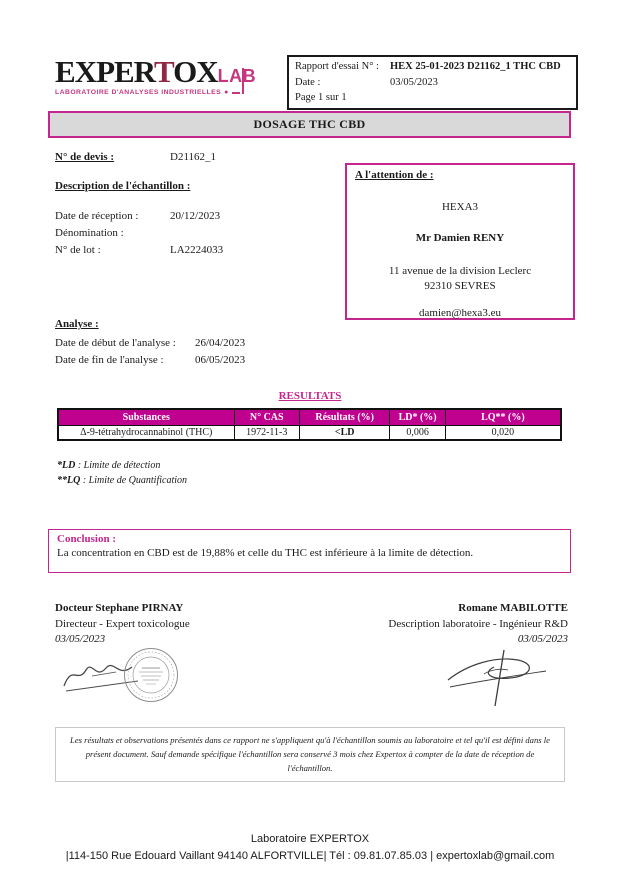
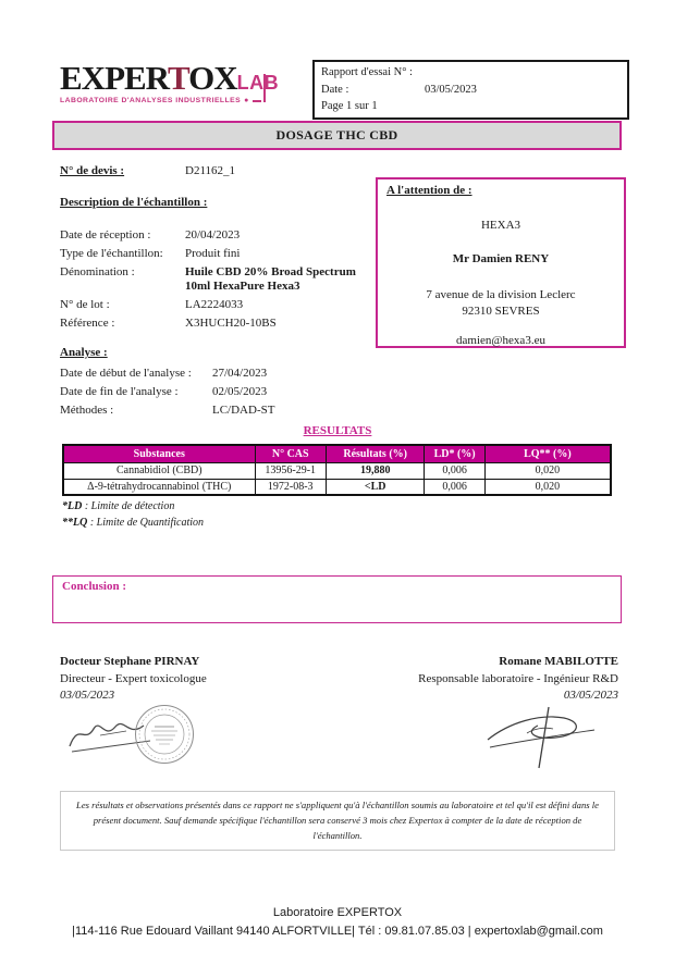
  EXPERTOXLAB
  Rapport d'essai N° :
- HEX 25-01-2023 D21162_1 THC CBD
  Date :
  03/05/2023
  Page 1 sur 1
  DOSAGE THC CBD
  N° de devis :
  D21162_1
  Description de l'échantillon :
  Date de réception :
- 20/12/2023
+ 20/04/2023
+ Type de l'échantillon:
+ Produit fini
  Dénomination :
+ Huile CBD 20% Broad Spectrum
+ 10ml HexaPure Hexa3
  N° de lot :
  LA2224033
+ Référence :
+ X3HUCH20-10BS
  A l'attention de :
  HEXA3
  Mr Damien RENY
- 11 avenue de la division Leclerc
+ 7 avenue de la division Leclerc
  92310 SEVRES
  damien@hexa3.eu
  Analyse :
  Date de début de l'analyse :
- 26/04/2023
+ 27/04/2023
  Date de fin de l'analyse :
- 06/05/2023
+ 02/05/2023
+ Méthodes :
+ LC/DAD-ST
  RESULTATS
  Substances	N° CAS	Résultats (%)	LD* (%)	LQ** (%)
+ Cannabidiol (CBD)	13956-29-1	19,880	0,006	0,020
- Δ-9-tétrahydrocannabinol (THC)	1972-11-3	<LD	0,006	0,020
+ Δ-9-tétrahydrocannabinol (THC)	1972-08-3	<LD	0,006	0,020
  *LD : Limite de détection
  **LQ : Limite de Quantification
  Conclusion :
- La concentration en CBD est de 19,88% et celle du THC est inférieure à la limite de détection.
  Docteur Stephane PIRNAY
  Directeur - Expert toxicologue
  03/05/2023
  Romane MABILOTTE
- Description laboratoire - Ingénieur R&D
+ Responsable laboratoire - Ingénieur R&D
  03/05/2023
  Les résultats et observations présentés dans ce rapport ne s'appliquent qu'à l'échantillon soumis au laboratoire et tel qu'il est défini dans le présent document. Sauf demande spécifique l'échantillon sera conservé 3 mois chez Expertox à compter de la date de réception de l'échantillon.
  Laboratoire EXPERTOX
- |114-150 Rue Edouard Vaillant 94140 ALFORTVILLE| Tél : 09.81.07.85.03 | expertoxlab@gmail.com
+ |114-116 Rue Edouard Vaillant 94140 ALFORTVILLE| Tél : 09.81.07.85.03 | expertoxlab@gmail.com
